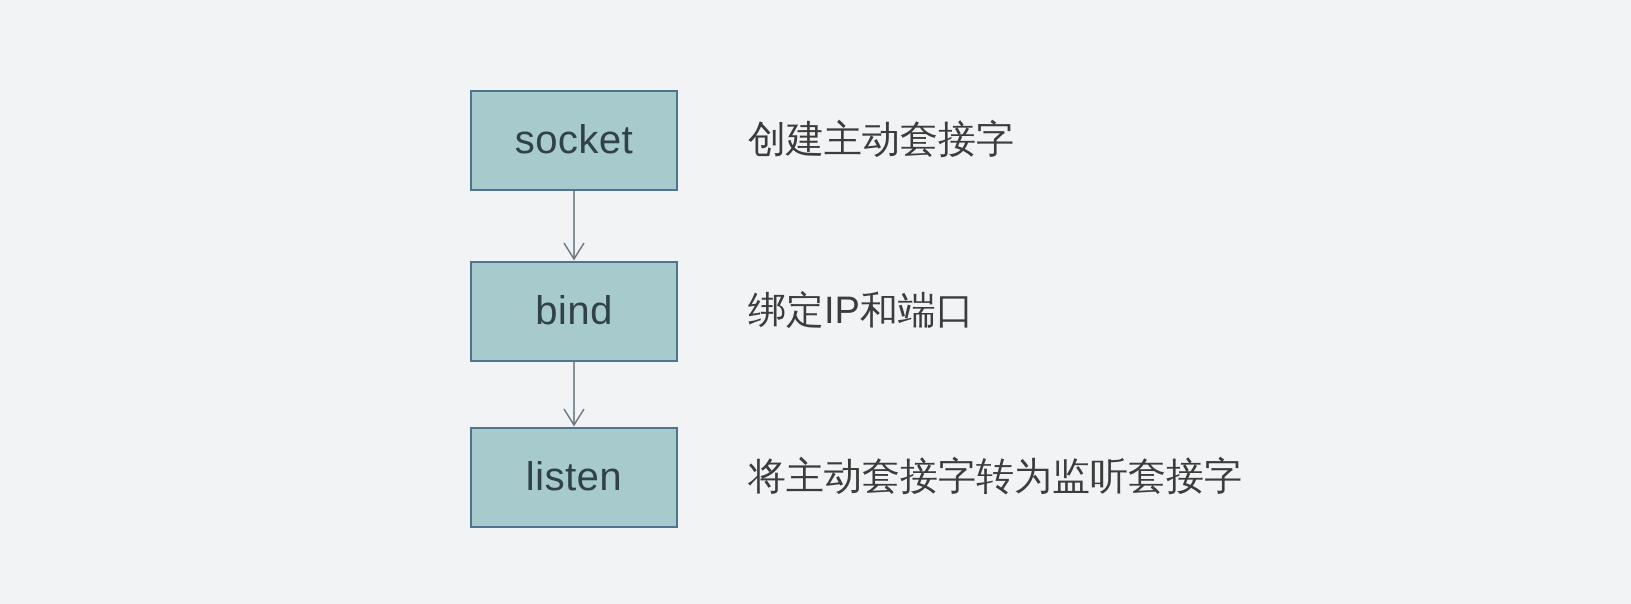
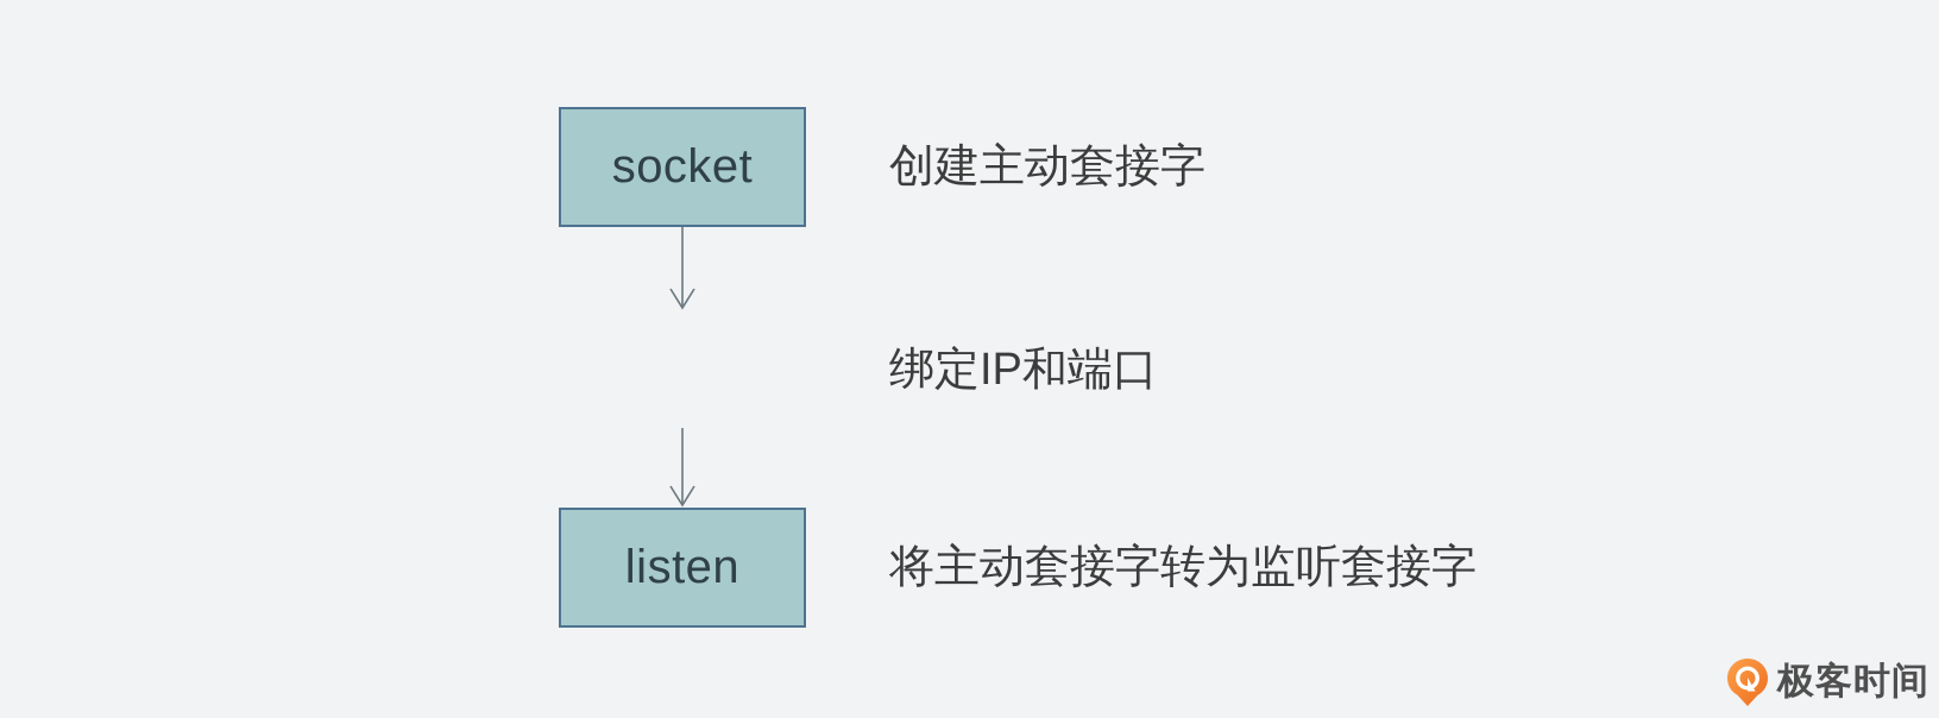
  socket
  创建主动套接字
- bind
  绑定IP和端口
  listen
  将主动套接字转为监听套接字
+ 极客时间
